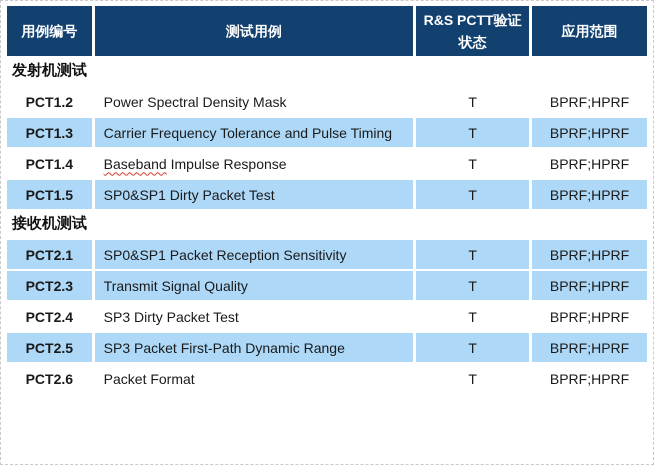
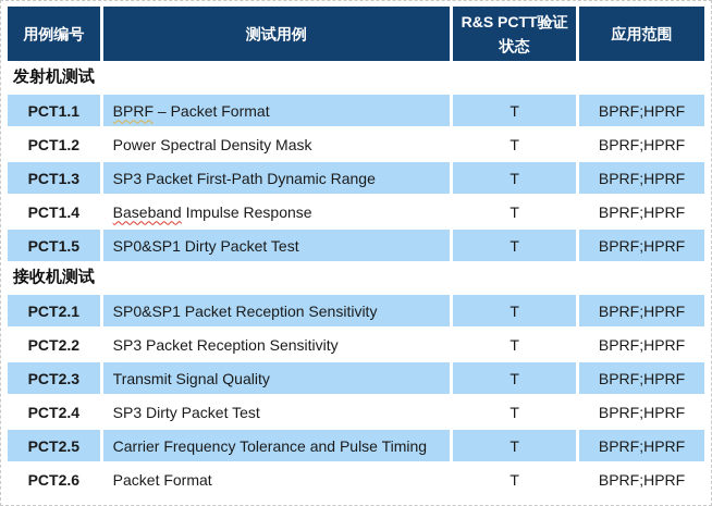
  用例编号	测试用例	R&S PCTT验证状态	应用范围
  发射机测试
+ PCT1.1	BPRF – Packet Format	T	BPRF;HPRF
  PCT1.2	Power Spectral Density Mask	T	BPRF;HPRF
- PCT1.3	Carrier Frequency Tolerance and Pulse Timing	T	BPRF;HPRF
+ PCT1.3	SP3 Packet First-Path Dynamic Range	T	BPRF;HPRF
  PCT1.4	Baseband Impulse Response	T	BPRF;HPRF
  PCT1.5	SP0&SP1 Dirty Packet Test	T	BPRF;HPRF
  接收机测试
  PCT2.1	SP0&SP1 Packet Reception Sensitivity	T	BPRF;HPRF
+ PCT2.2	SP3 Packet Reception Sensitivity	T	BPRF;HPRF
  PCT2.3	Transmit Signal Quality	T	BPRF;HPRF
  PCT2.4	SP3 Dirty Packet Test	T	BPRF;HPRF
- PCT2.5	SP3 Packet First-Path Dynamic Range	T	BPRF;HPRF
+ PCT2.5	Carrier Frequency Tolerance and Pulse Timing	T	BPRF;HPRF
  PCT2.6	Packet Format	T	BPRF;HPRF
